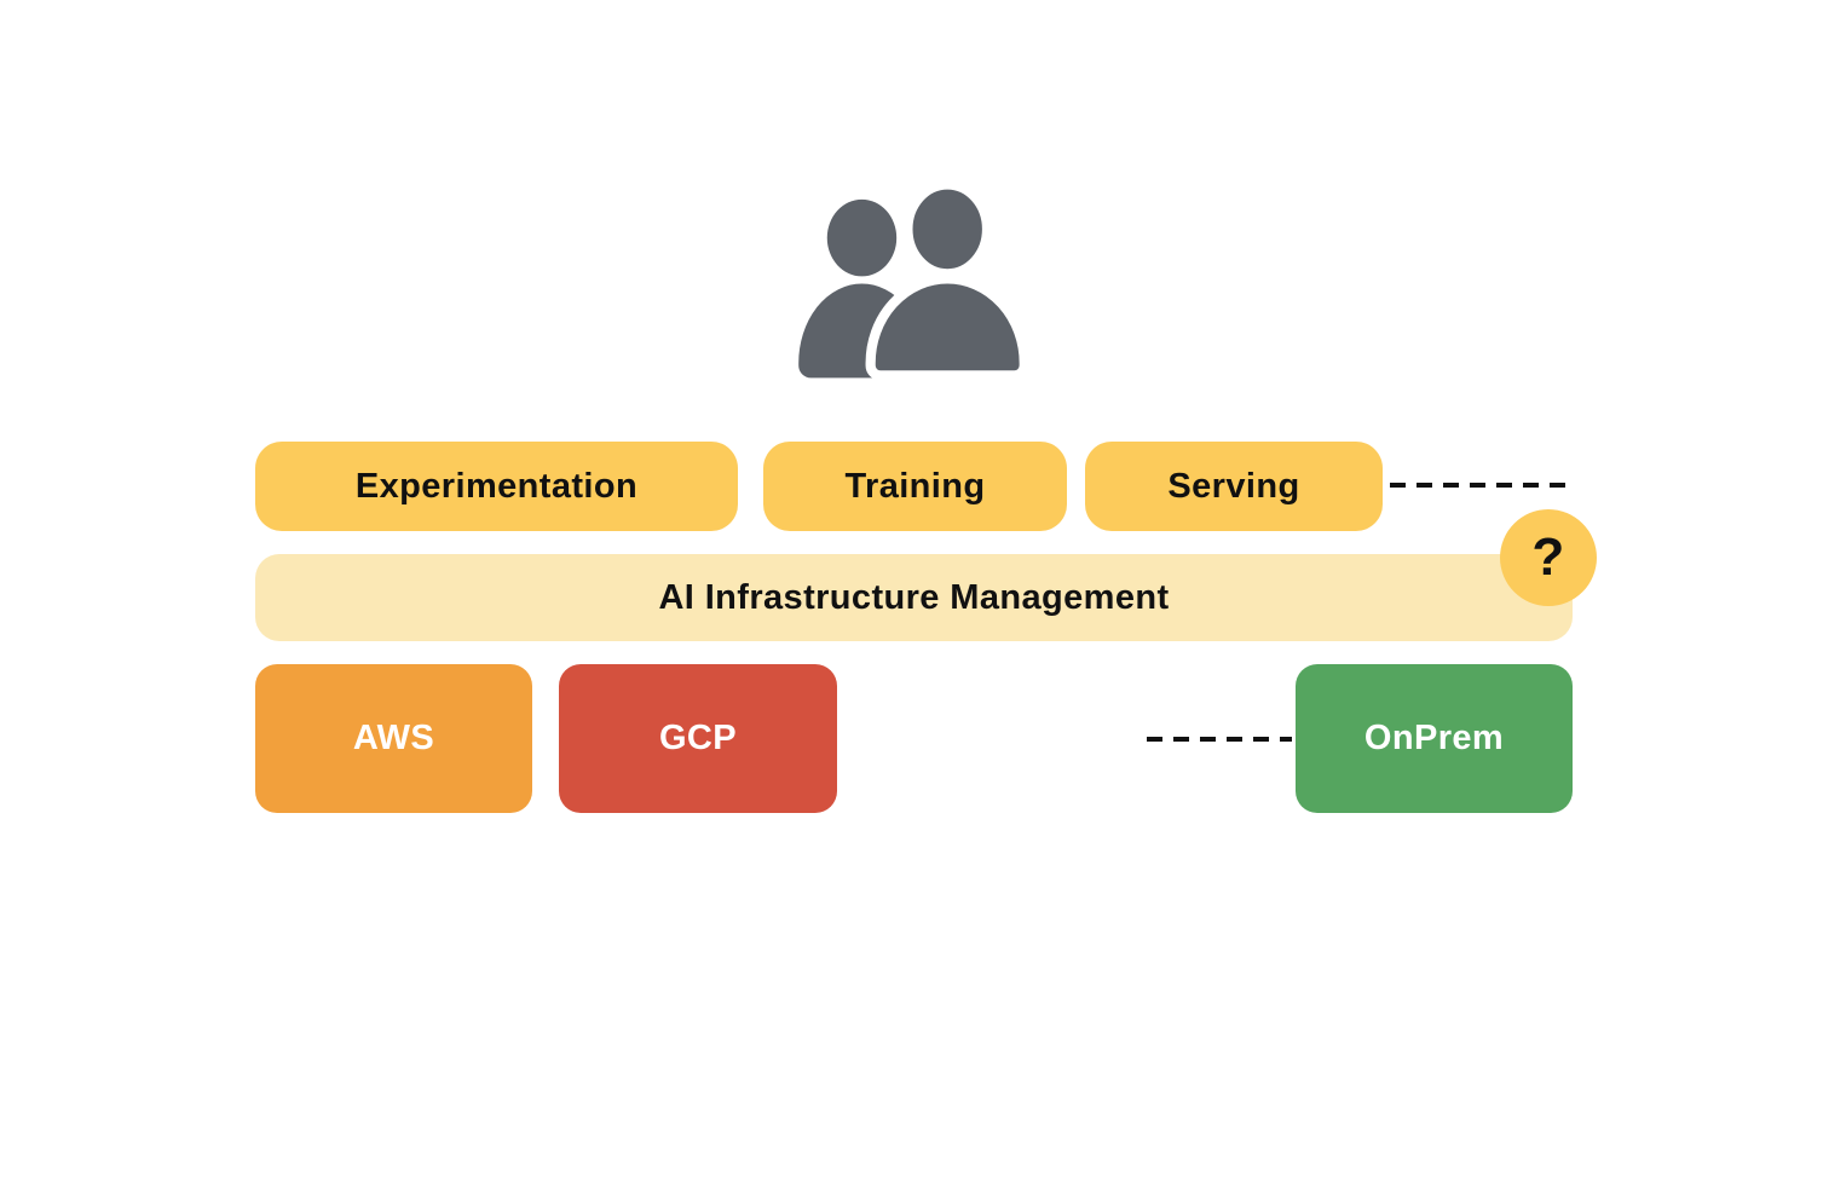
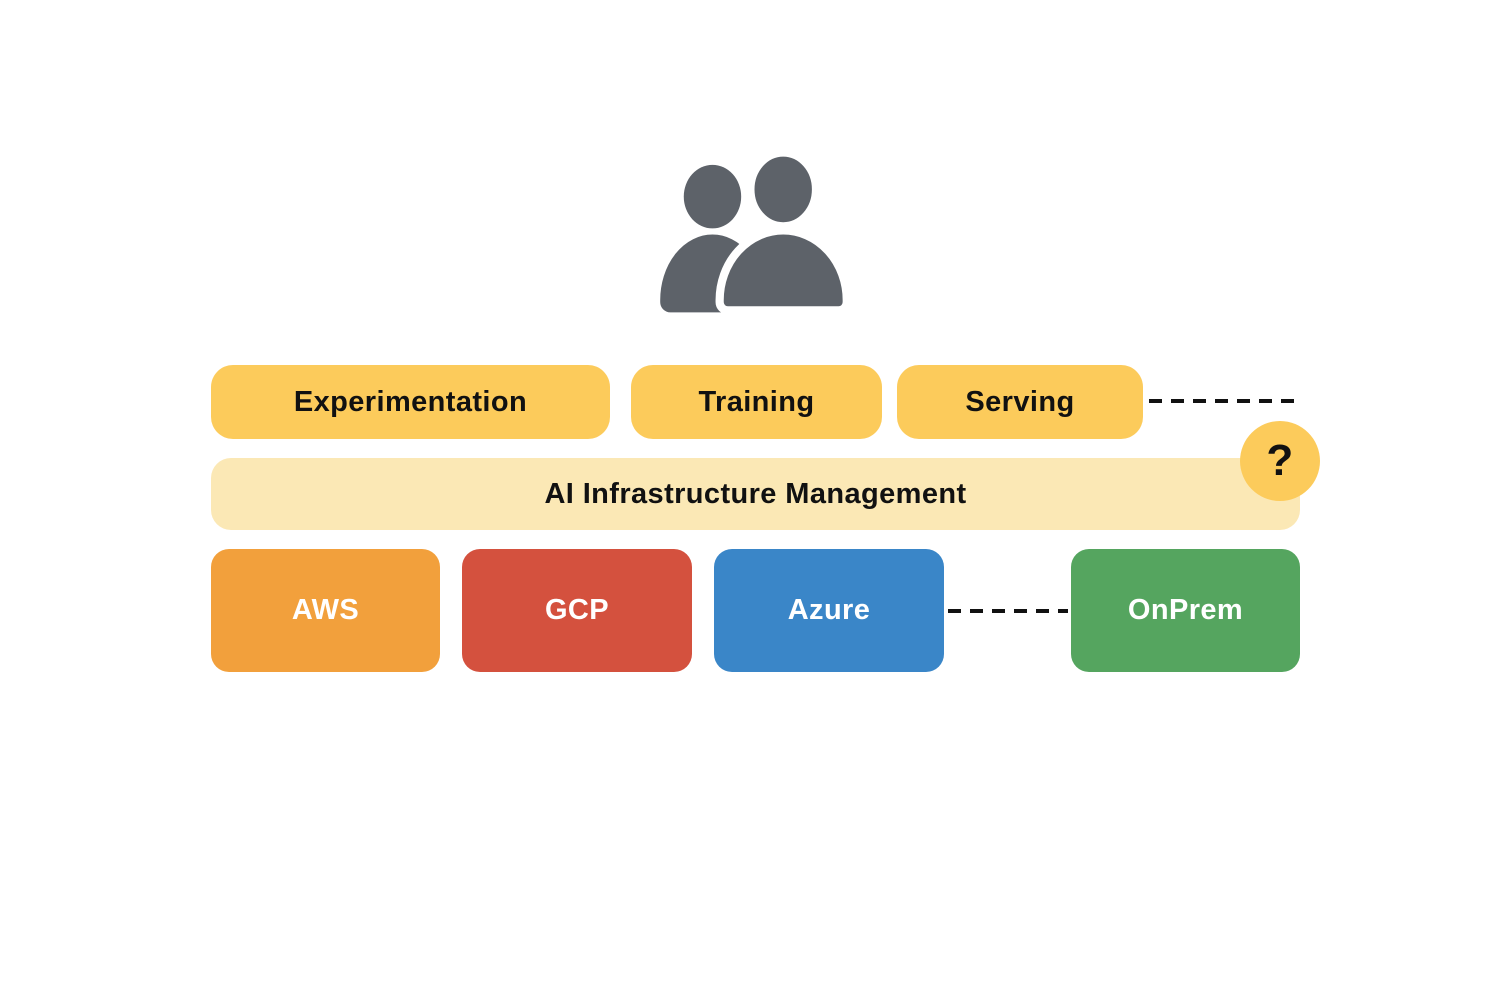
  Experimentation
  Training
  Serving
  AI Infrastructure Management
  ?
  AWS
  GCP
+ Azure
  OnPrem
